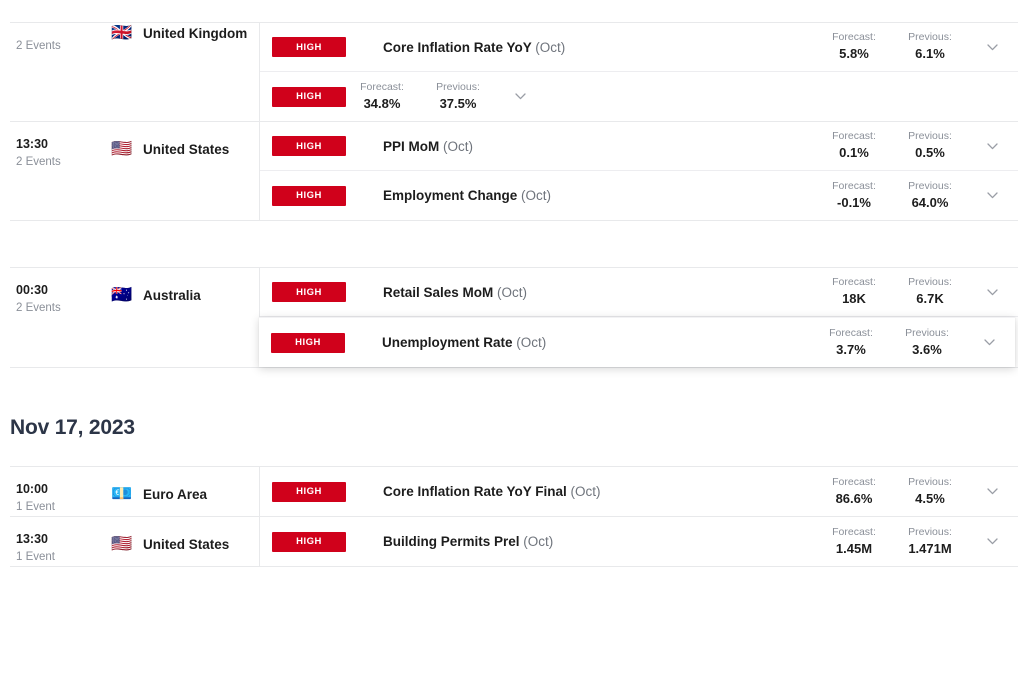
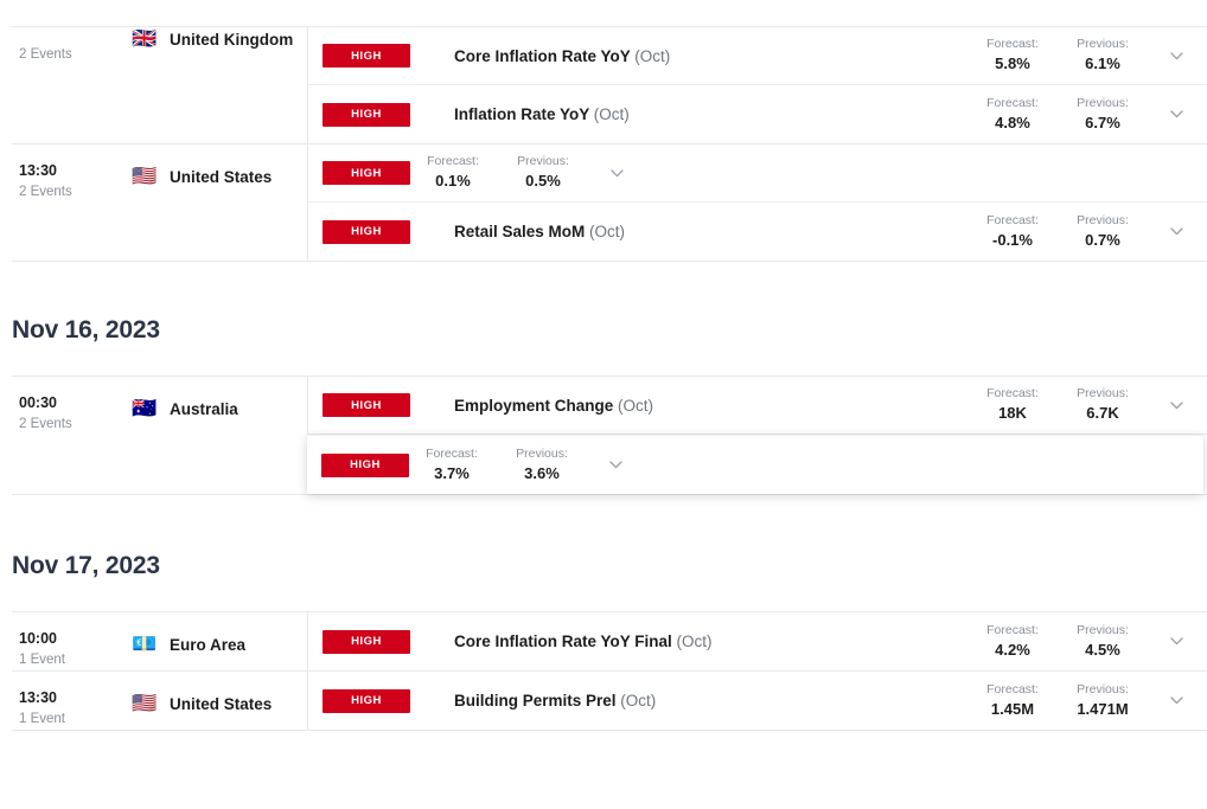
  2 Events
  🇬🇧
  United Kingdom
  HIGH
  Core Inflation Rate YoY (Oct)
  Forecast:
  5.8%
  Previous:
  6.1%
  HIGH
+ Inflation Rate YoY (Oct)
  Forecast:
- 34.8%
+ 4.8%
  Previous:
- 37.5%
+ 6.7%
  13:30
  2 Events
  🇺🇸
  United States
  HIGH
- PPI MoM (Oct)
  Forecast:
  0.1%
  Previous:
  0.5%
  HIGH
- Employment Change (Oct)
+ Retail Sales MoM (Oct)
  Forecast:
  -0.1%
  Previous:
- 64.0%
+ 0.7%
+ Nov 16, 2023
  00:30
  2 Events
  🇦🇺
  Australia
  HIGH
- Retail Sales MoM (Oct)
+ Employment Change (Oct)
  Forecast:
  18K
  Previous:
  6.7K
  HIGH
- Unemployment Rate (Oct)
  Forecast:
  3.7%
  Previous:
  3.6%
  Nov 17, 2023
  10:00
  1 Event
  💶
  Euro Area
  HIGH
  Core Inflation Rate YoY Final (Oct)
  Forecast:
- 86.6%
+ 4.2%
  Previous:
  4.5%
  13:30
  1 Event
  🇺🇸
  United States
  HIGH
  Building Permits Prel (Oct)
  Forecast:
  1.45M
  Previous:
  1.471M
